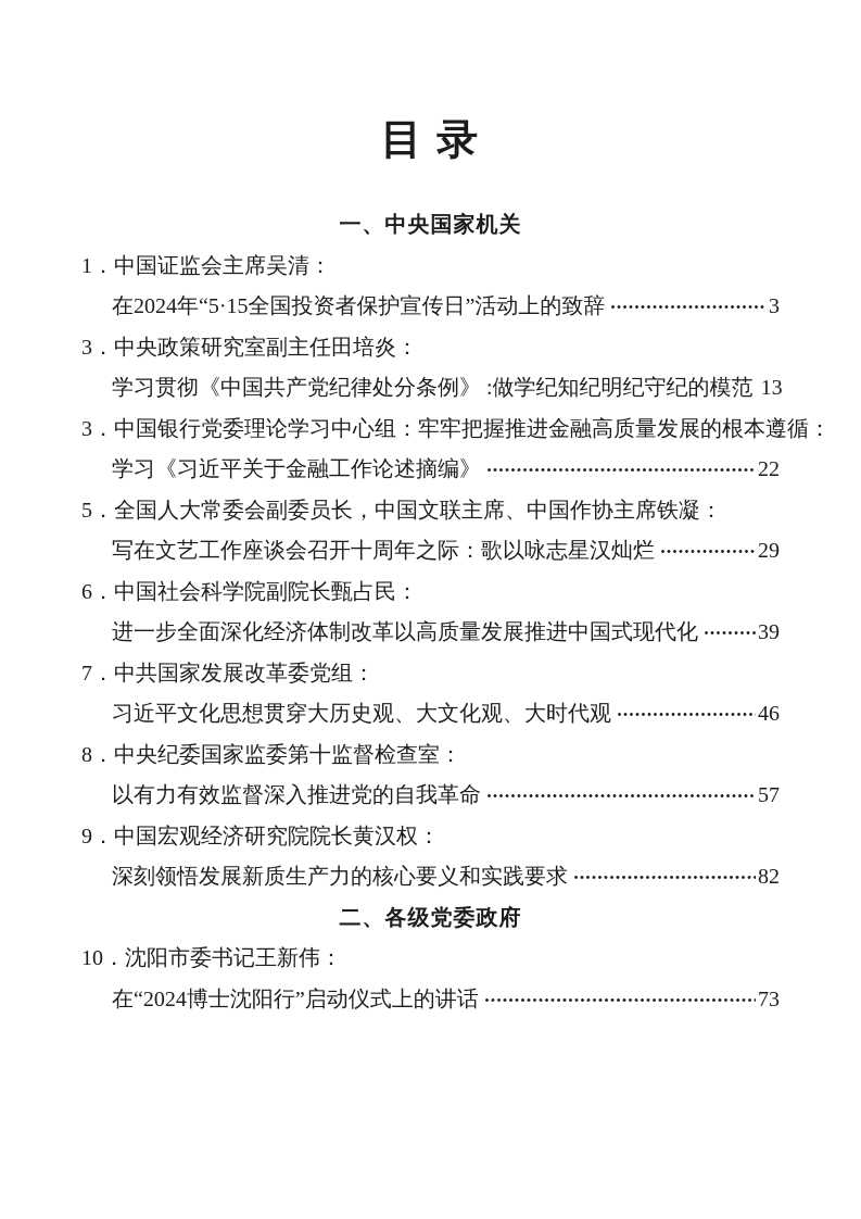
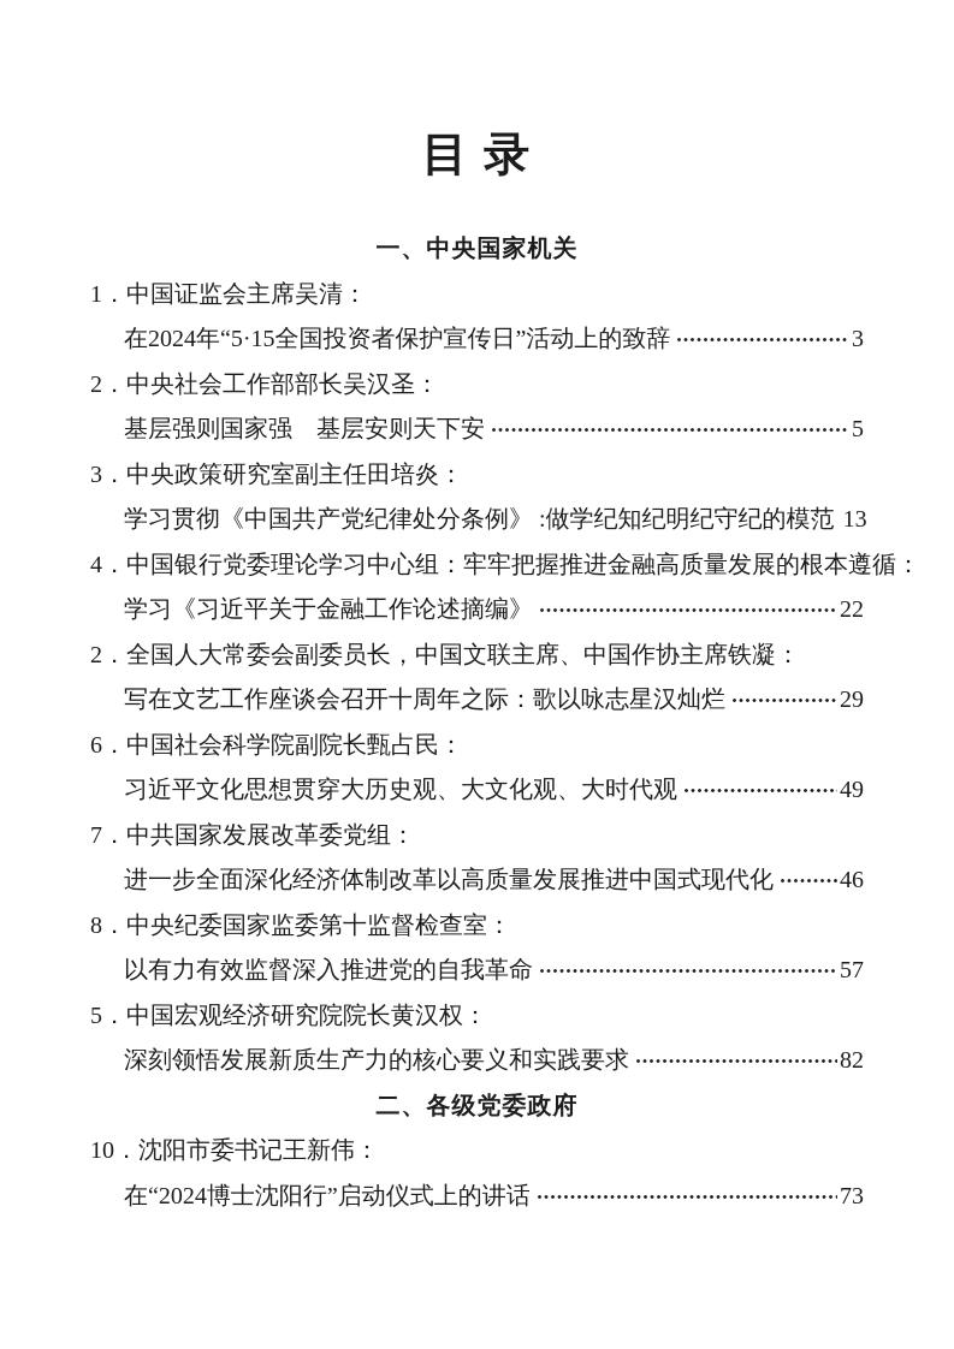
  目 录
  一、中央国家机关
  1．中国证监会主席吴清：
  在2024年“5·15全国投资者保护宣传日”活动上的致辞
  3
+ 2．中央社会工作部部长吴汉圣：
+ 基层强则国家强 基层安则天下安
+ 5
  3．中央政策研究室副主任田培炎：
  学习贯彻《中国共产党纪律处分条例》 :做学纪知纪明纪守纪的模范
  13
- 3．中国银行党委理论学习中心组：牢牢把握推进金融高质量发展的根本遵循：
+ 4．中国银行党委理论学习中心组：牢牢把握推进金融高质量发展的根本遵循：
  学习《习近平关于金融工作论述摘编》
  22
- 5．全国人大常委会副委员长，中国文联主席、中国作协主席铁凝：
+ 2．全国人大常委会副委员长，中国文联主席、中国作协主席铁凝：
  写在文艺工作座谈会召开十周年之际：歌以咏志星汉灿烂
  29
  6．中国社会科学院副院长甄占民：
- 进一步全面深化经济体制改革以高质量发展推进中国式现代化
+ 习近平文化思想贯穿大历史观、大文化观、大时代观
- 39
+ 49
  7．中共国家发展改革委党组：
- 习近平文化思想贯穿大历史观、大文化观、大时代观
+ 进一步全面深化经济体制改革以高质量发展推进中国式现代化
  46
  8．中央纪委国家监委第十监督检查室：
  以有力有效监督深入推进党的自我革命
  57
- 9．中国宏观经济研究院院长黄汉权：
+ 5．中国宏观经济研究院院长黄汉权：
  深刻领悟发展新质生产力的核心要义和实践要求
  82
  二、各级党委政府
  10．沈阳市委书记王新伟：
  在“2024博士沈阳行”启动仪式上的讲话
  73
